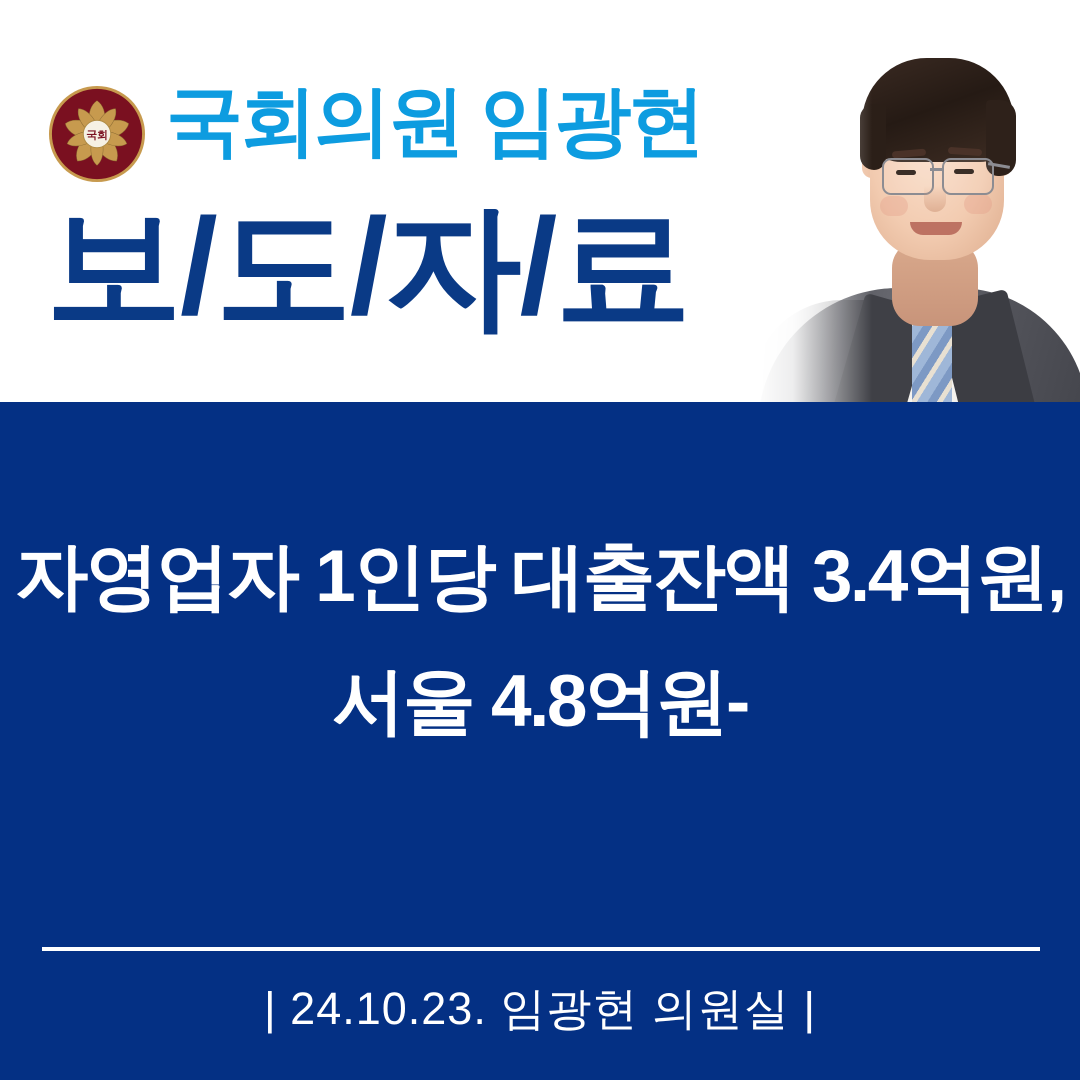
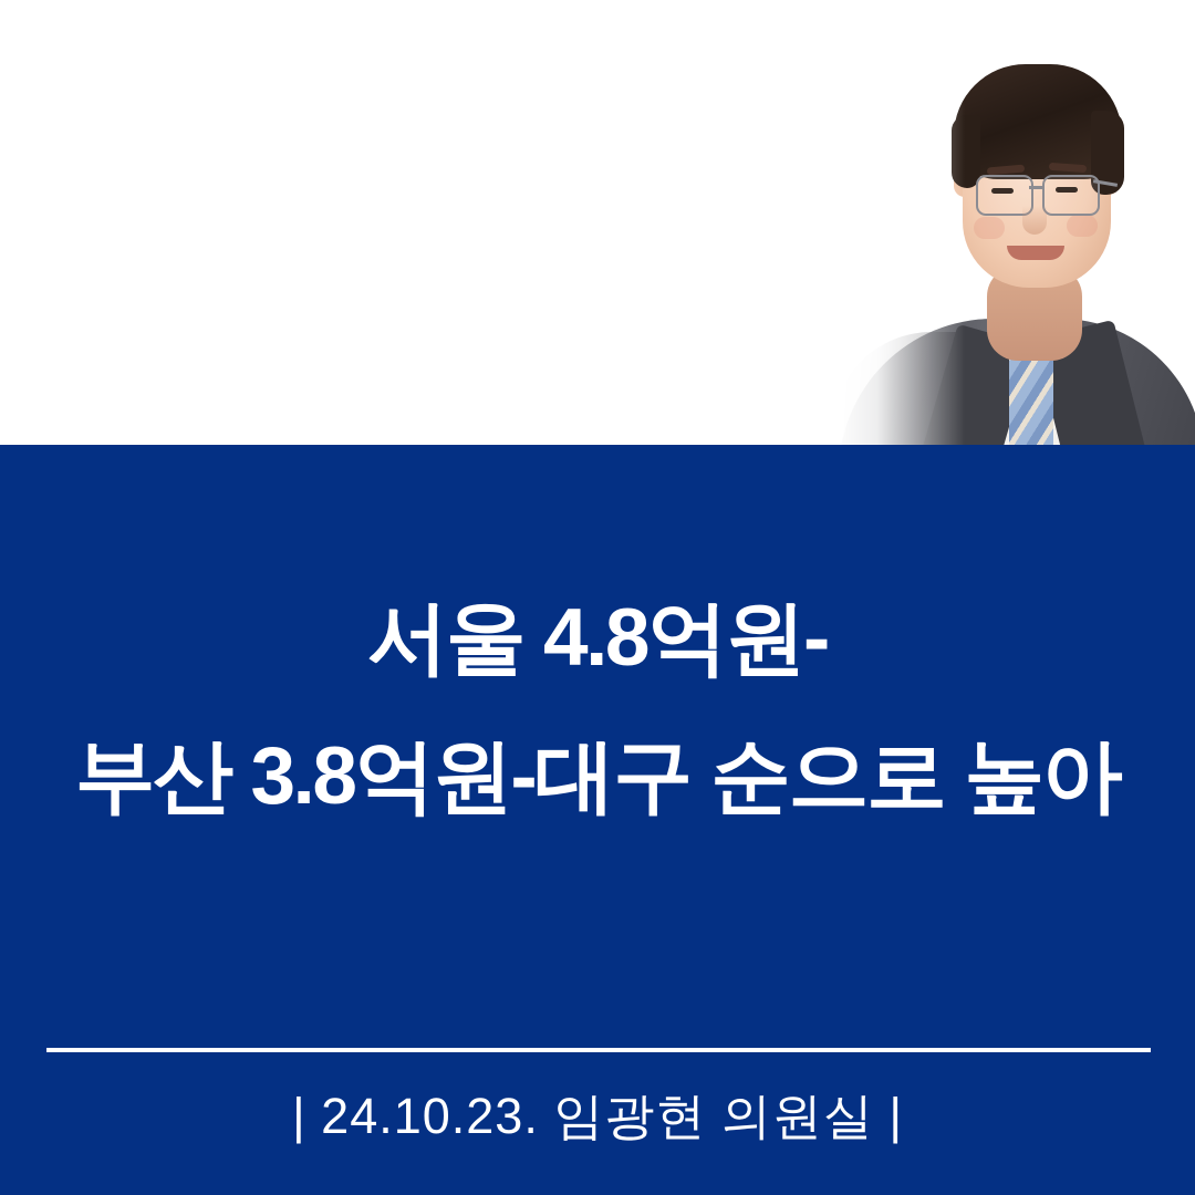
- 국회
- 국회의원 임광현
- 보/도/자/료
- 자영업자 1인당 대출잔액 3.4억원,
  서울 4.8억원-
+ 부산 3.8억원-대구 순으로 높아
  | 24.10.23. 임광현 의원실 |
